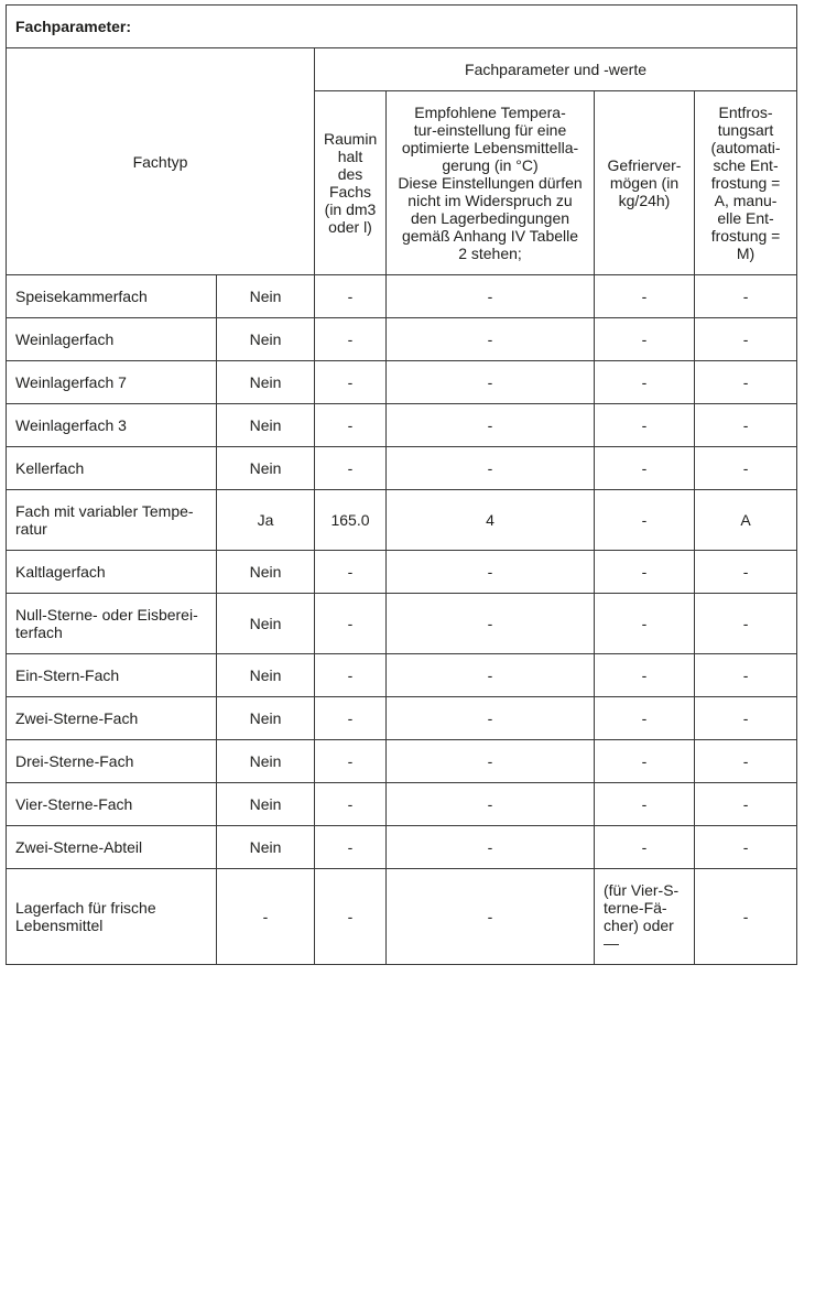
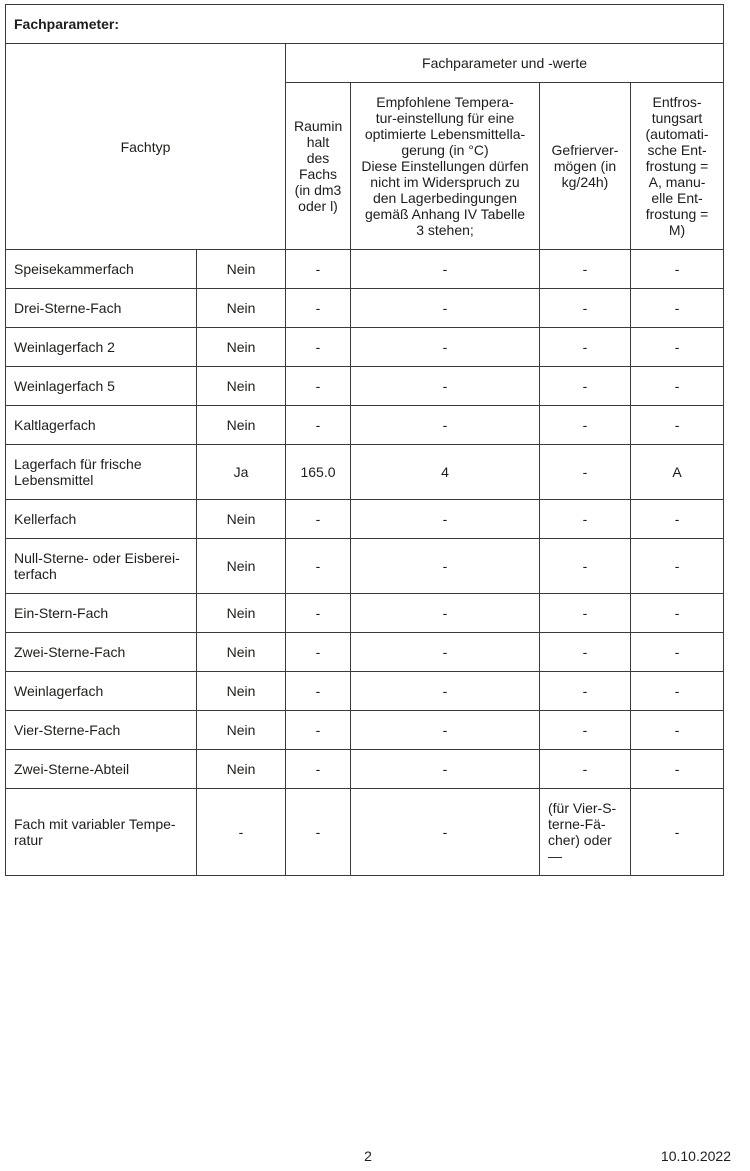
  Fachparameter:
  Fachtyp	Fachparameter und -werte
- Raumin halt des Fachs (in dm3 oder l)	Empfohlene Tempera- tur-einstellung für eine optimierte Lebensmittella- gerung (in °C) Diese Einstellungen dürfen nicht im Widerspruch zu den Lagerbedingungen gemäß Anhang IV Tabelle 2 stehen;	Gefrierver- mögen (in kg/24h)	Entfros- tungsart (automati- sche Ent- frostung = A, manu- elle Ent- frostung = M)
+ Raumin halt des Fachs (in dm3 oder l)	Empfohlene Tempera- tur-einstellung für eine optimierte Lebensmittella- gerung (in °C) Diese Einstellungen dürfen nicht im Widerspruch zu den Lagerbedingungen gemäß Anhang IV Tabelle 3 stehen;	Gefrierver- mögen (in kg/24h)	Entfros- tungsart (automati- sche Ent- frostung = A, manu- elle Ent- frostung = M)
  Speisekammerfach	Nein	-	-	-	-
- Weinlagerfach	Nein	-	-	-	-
+ Drei-Sterne-Fach	Nein	-	-	-	-
- Weinlagerfach 7	Nein	-	-	-	-
+ Weinlagerfach 2	Nein	-	-	-	-
- Weinlagerfach 3	Nein	-	-	-	-
+ Weinlagerfach 5	Nein	-	-	-	-
- Kellerfach	Nein	-	-	-	-
+ Kaltlagerfach	Nein	-	-	-	-
- Fach mit variabler Tempe- ratur	Ja	165.0	4	-	A
+ Lagerfach für frische Lebensmittel	Ja	165.0	4	-	A
- Kaltlagerfach	Nein	-	-	-	-
+ Kellerfach	Nein	-	-	-	-
  Null-Sterne- oder Eisberei- terfach	Nein	-	-	-	-
  Ein-Stern-Fach	Nein	-	-	-	-
  Zwei-Sterne-Fach	Nein	-	-	-	-
- Drei-Sterne-Fach	Nein	-	-	-	-
+ Weinlagerfach	Nein	-	-	-	-
  Vier-Sterne-Fach	Nein	-	-	-	-
  Zwei-Sterne-Abteil	Nein	-	-	-	-
- Lagerfach für frische Lebensmittel	-	-	-	(für Vier-S- terne-Fä- cher) oder —	-
+ Fach mit variabler Tempe- ratur	-	-	-	(für Vier-S- terne-Fä- cher) oder —	-
+ 2
+ 10.10.2022
